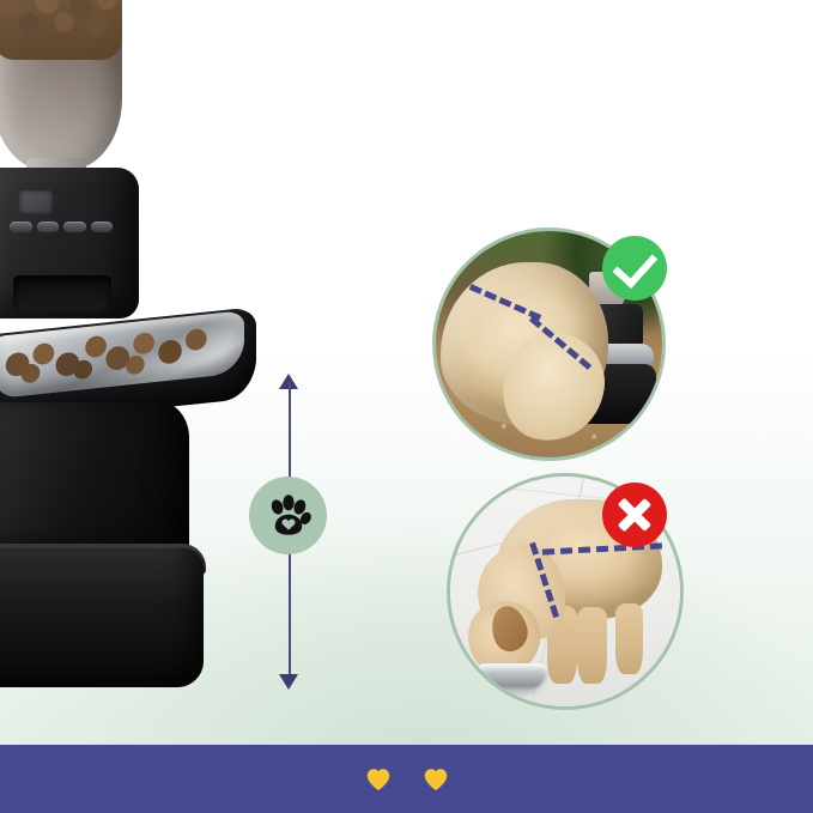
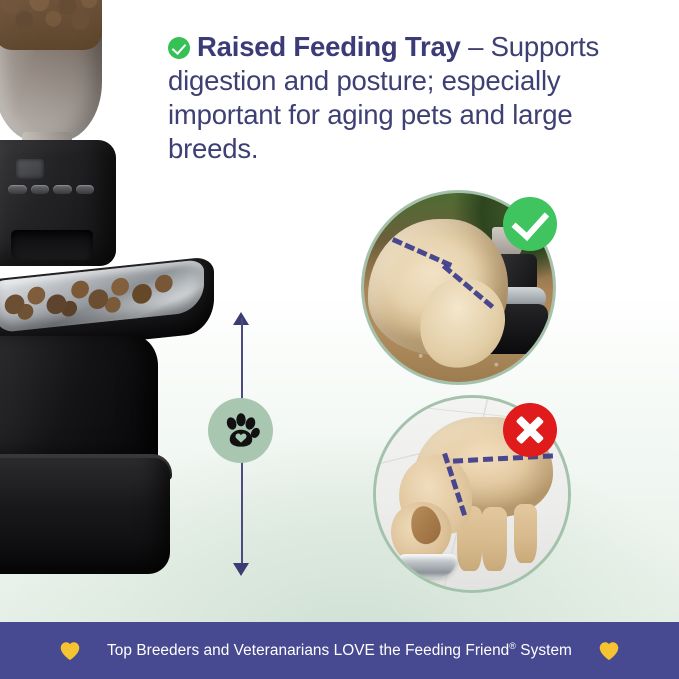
+ Raised Feeding Tray – Supports digestion and posture; especially important for aging pets and large breeds.
+ Top Breeders and Veteranarians LOVE the Feeding Friend® System
